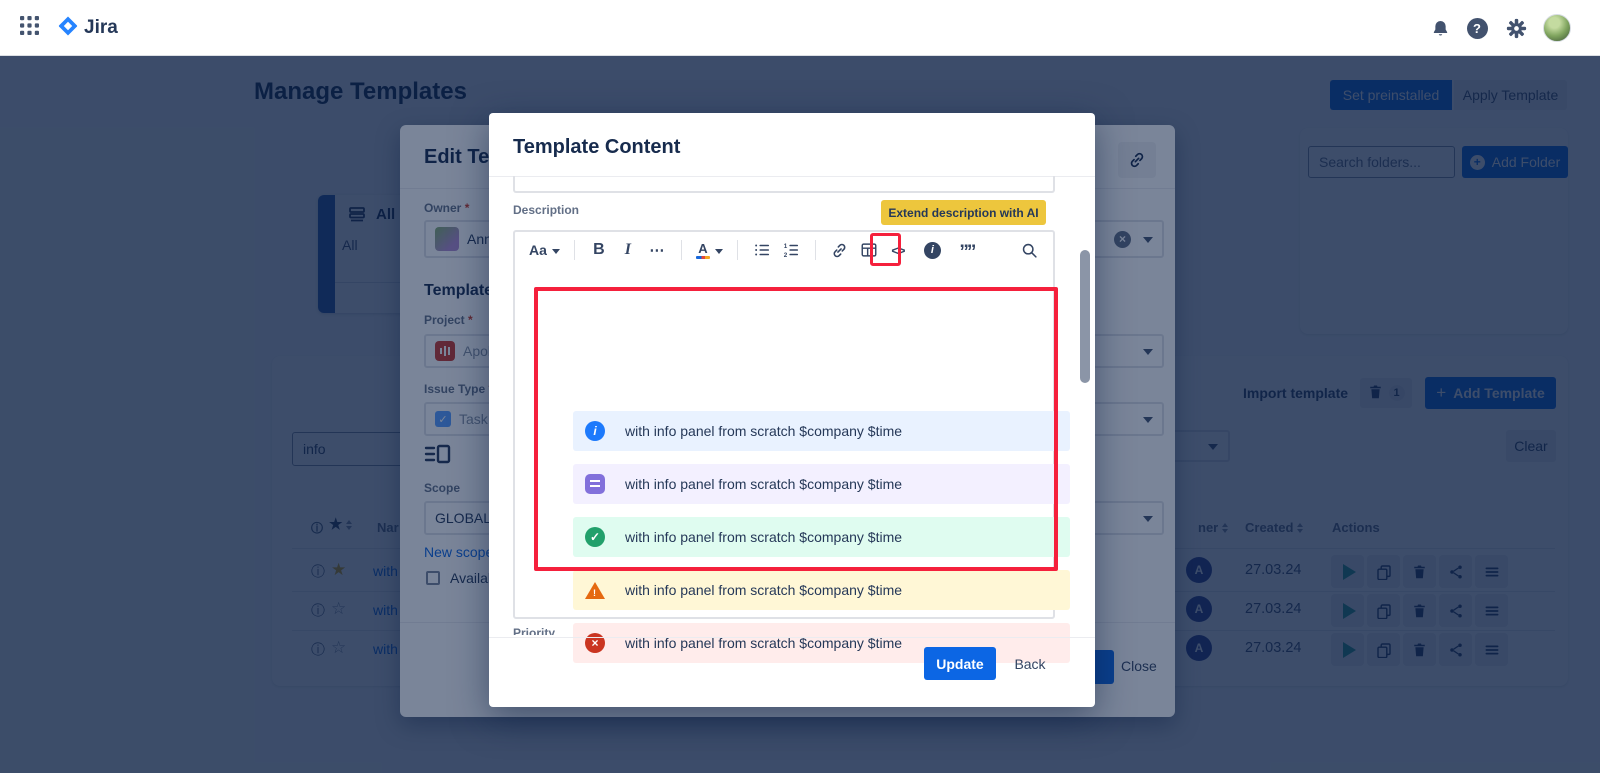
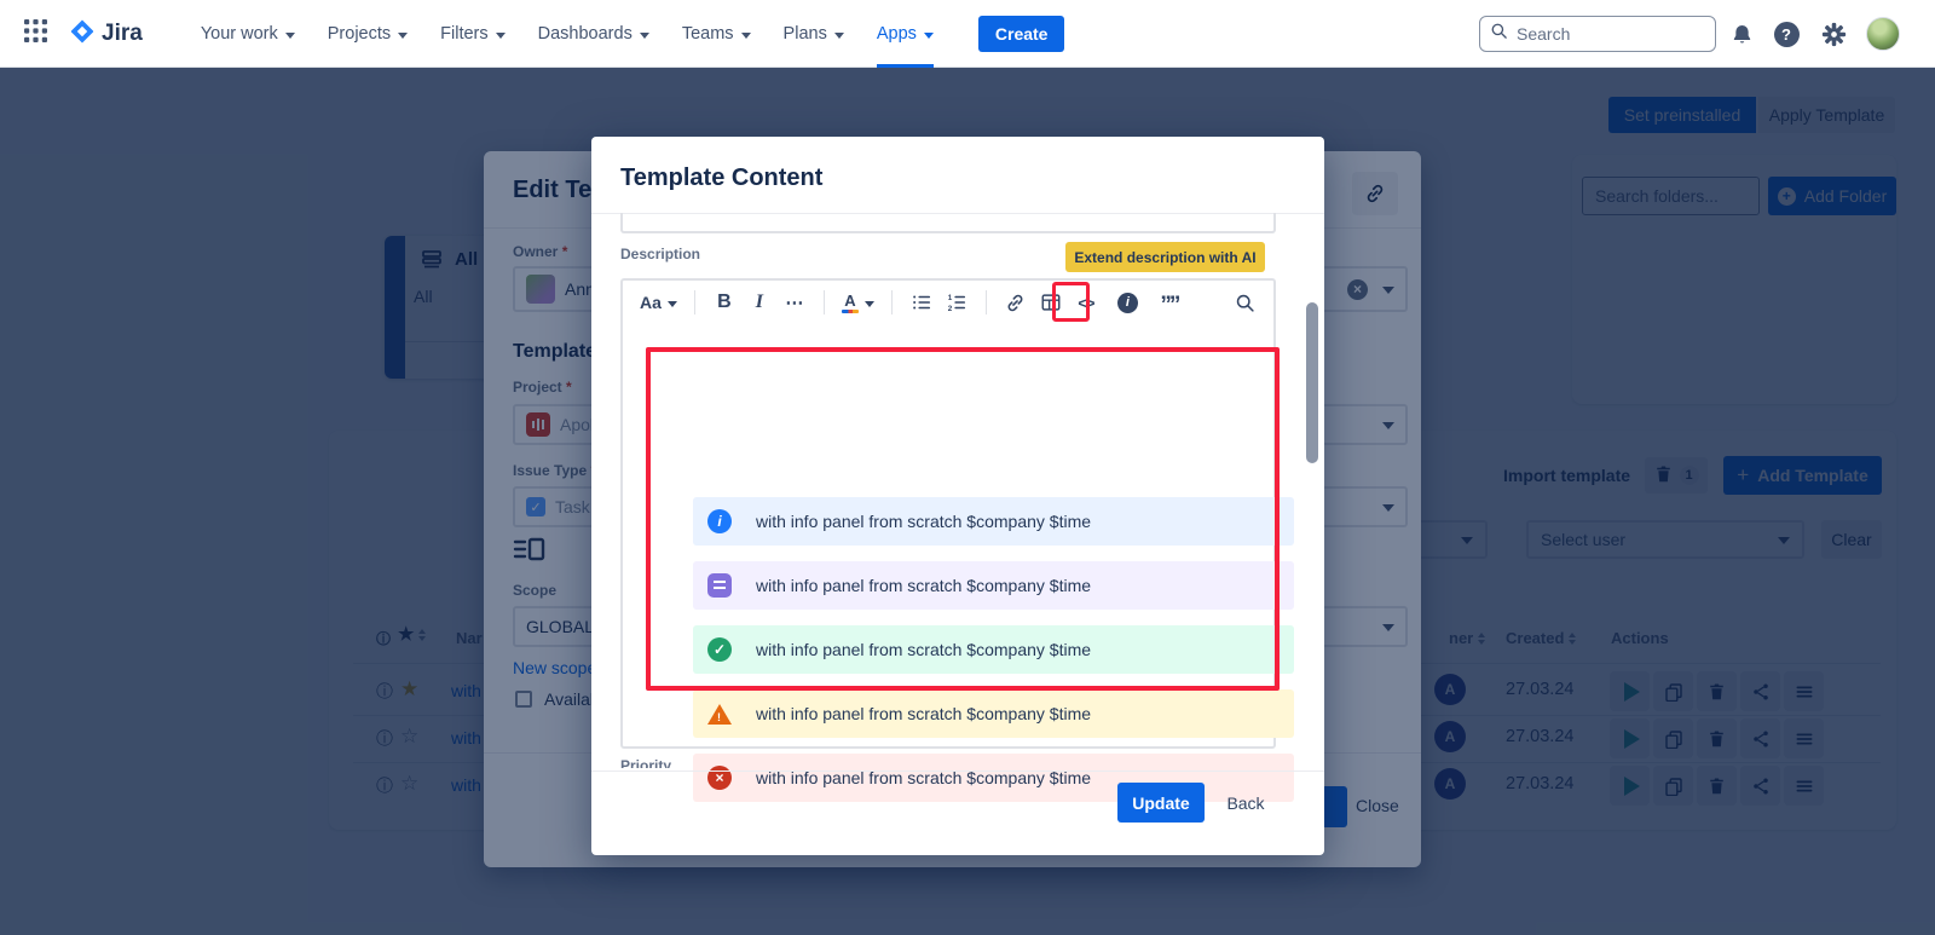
  Jira
+ Your work
+ Projects
+ Filters
+ Dashboards
+ Teams
+ Plans
+ Apps
+ Create
+ Search
  ?
- Manage Templates
  Set preinstalled
  Apply Template
  Search folders...
  +
  Add Folder
  All
  All
- info
  ⓘ
  ★
  Nar
  ⓘ
  ★
  with
  ⓘ
  with
  ⓘ
  with
  Import template
  1
  +
  Add Template
+ Select user
  Clear
  ner
  Created
  Actions
  A
  27.03.24
  A
  27.03.24
  A
  27.03.24
  Edit Te
  Owner *
  Templat
  Project *
  Issue Type
  ✓
  Task
  Scope
  GLOBAL
  New scop
  Availa
  ×
  Close
  Template Content
  Description
  Extend description with AI
  Aa
  B
  I
  ⋯
  A
  <>
  i
  ””
  i
  with info panel from scratch $company $time
  with info panel from scratch $company $time
  ✓
  with info panel from scratch $company $time
  !
  with info panel from scratch $company $time
  ×
  with info panel from scratch $company $time
  Priority
  Update
  Back
